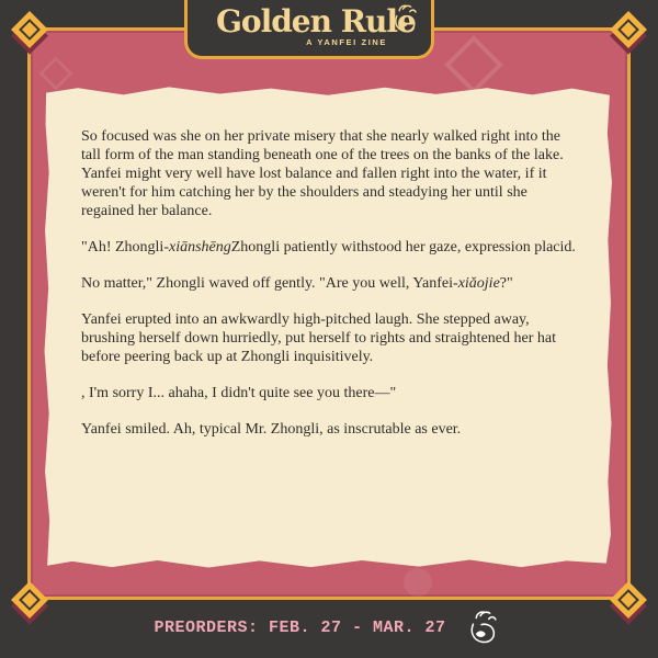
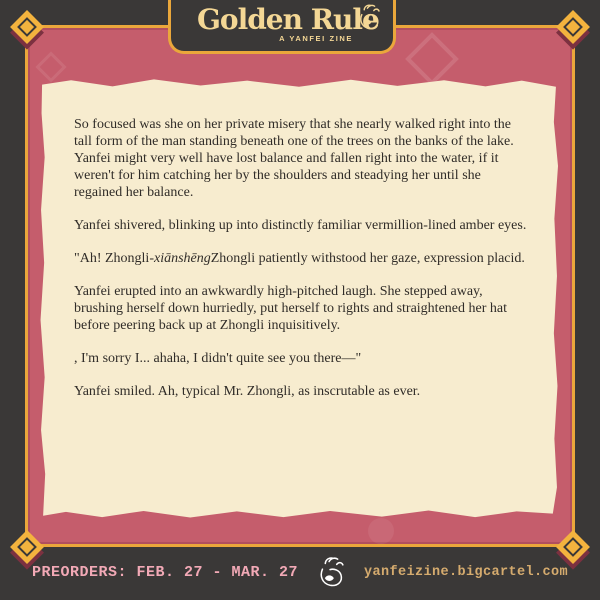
  So focused was she on her private misery that she nearly walked right into the tall form of the man standing beneath one of the trees on the banks of the lake. Yanfei might very well have lost balance and fallen right into the water, if it weren't for him catching her by the shoulders and steadying her until she regained her balance.
+ Yanfei shivered, blinking up into distinctly familiar vermillion-lined amber eyes.
  "Ah! Zhongli-xiānshēngZhongli patiently withstood her gaze, expression placid.
- No matter," Zhongli waved off gently. "Are you well, Yanfei-xiǎojie?"
  Yanfei erupted into an awkwardly high-pitched laugh. She stepped away, brushing herself down hurriedly, put herself to rights and straightened her hat before peering back up at Zhongli inquisitively.
  , I'm sorry I... ahaha, I didn't quite see you there—"
  Yanfei smiled. Ah, typical Mr. Zhongli, as inscrutable as ever.
  Golden Rule
  A YANFEI ZINE
  PREORDERS: FEB. 27 - MAR. 27
+ yanfeizine.bigcartel.com
